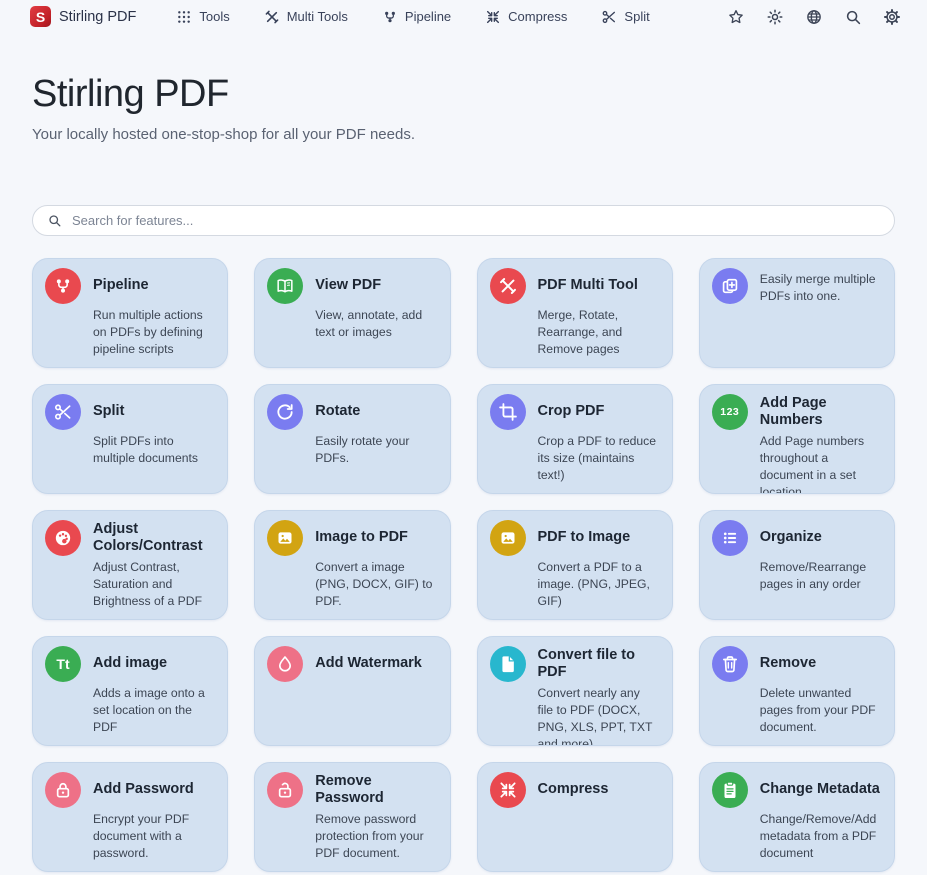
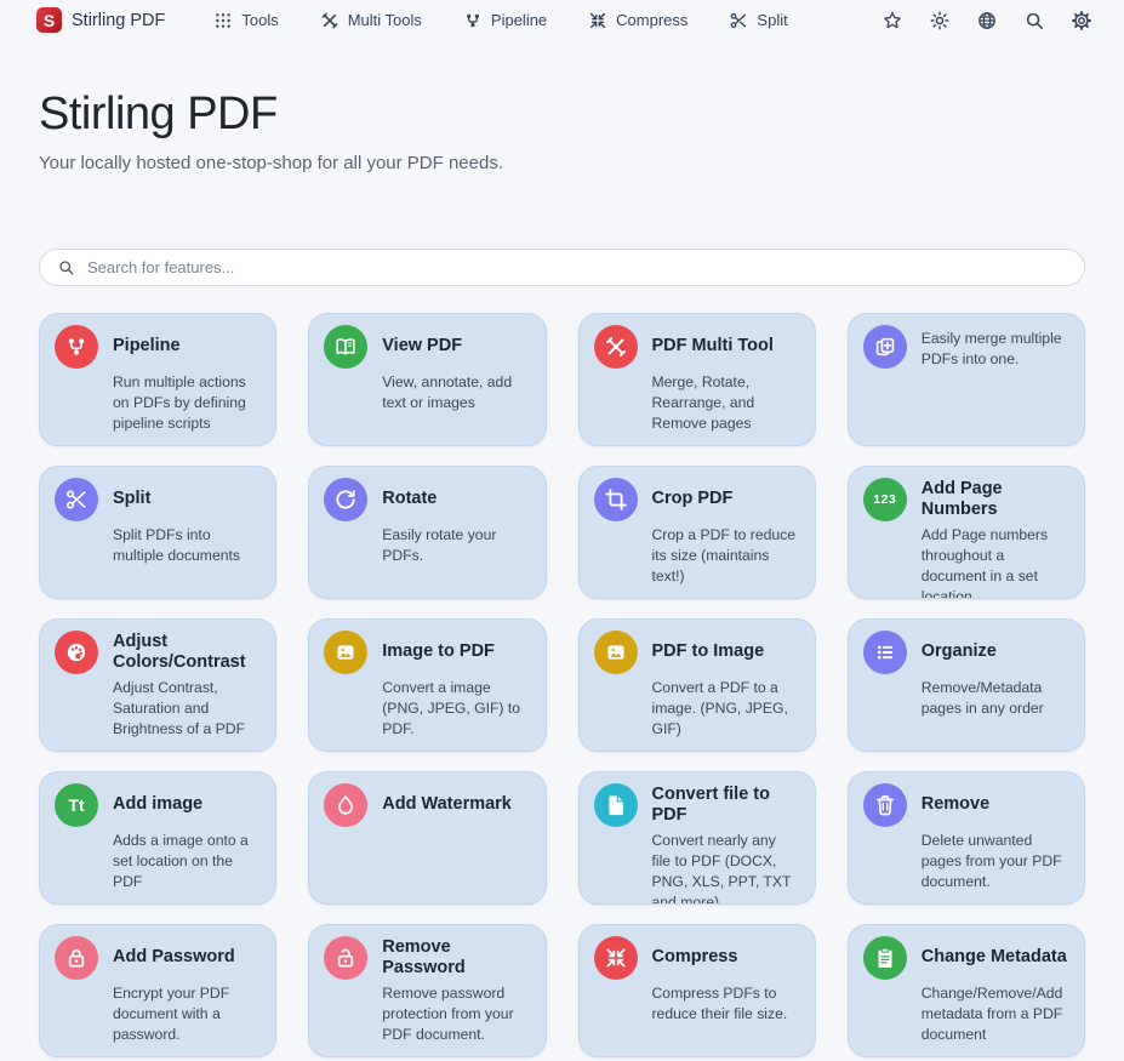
  S
  Stirling PDF
  Tools
  Multi Tools
  Pipeline
  Compress
  Split
  Stirling PDF
  Your locally hosted one-stop-shop for all your PDF needs.
  Search for features...
  Pipeline
  Run multiple actions on PDFs by defining pipeline scripts
  View PDF
  View, annotate, add text or images
  PDF Multi Tool
  Merge, Rotate, Rearrange, and Remove pages
  Easily merge multiple PDFs into one.
  Split
  Split PDFs into multiple documents
  Rotate
  Easily rotate your PDFs.
  Crop PDF
  Crop a PDF to reduce its size (maintains text!)
  123
  Add Page Numbers
  Add Page numbers throughout a document in a set location
  Adjust Colors/Contrast
  Adjust Contrast, Saturation and Brightness of a PDF
  Image to PDF
- Convert a image (PNG, DOCX, GIF) to PDF.
+ Convert a image (PNG, JPEG, GIF) to PDF.
  PDF to Image
  Convert a PDF to a image. (PNG, JPEG, GIF)
  Organize
- Remove/Rearrange pages in any order
+ Remove/Metadata pages in any order
  Tt
  Add image
  Adds a image onto a set location on the PDF
  Add Watermark
  Convert file to PDF
  Convert nearly any file to PDF (DOCX, PNG, XLS, PPT, TXT and more)
  Remove
  Delete unwanted pages from your PDF document.
  Add Password
  Encrypt your PDF document with a password.
  Remove Password
  Remove password protection from your PDF document.
  Compress
+ Compress PDFs to reduce their file size.
  Change Metadata
  Change/Remove/Add metadata from a PDF document
